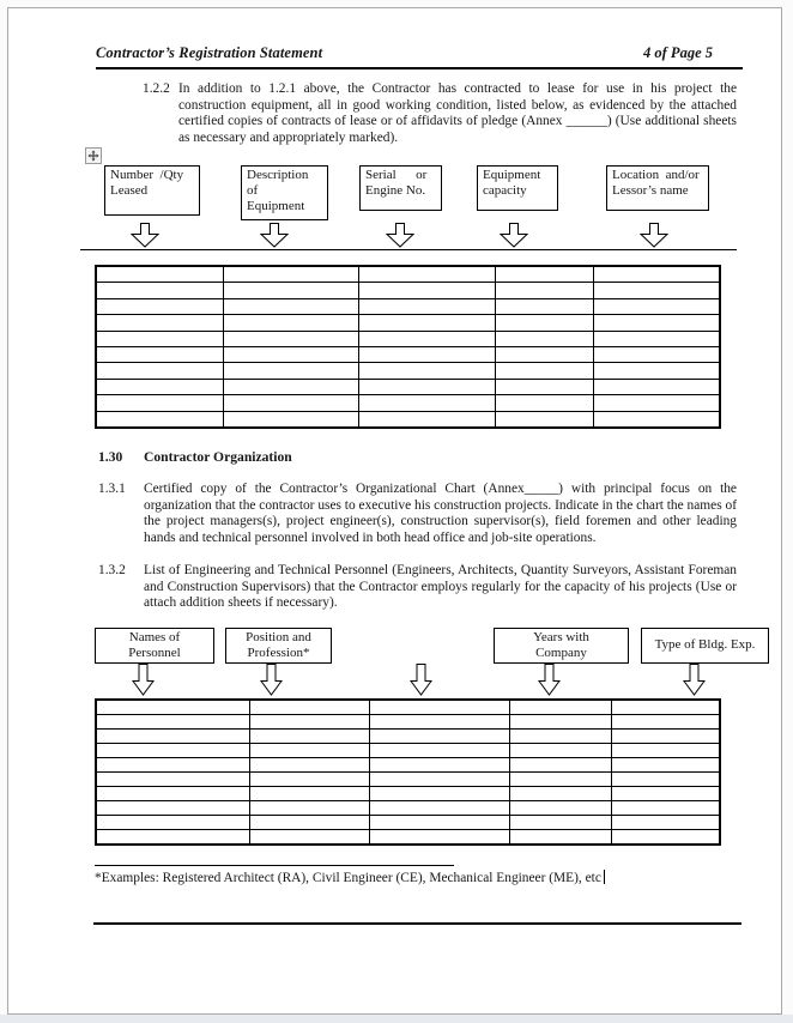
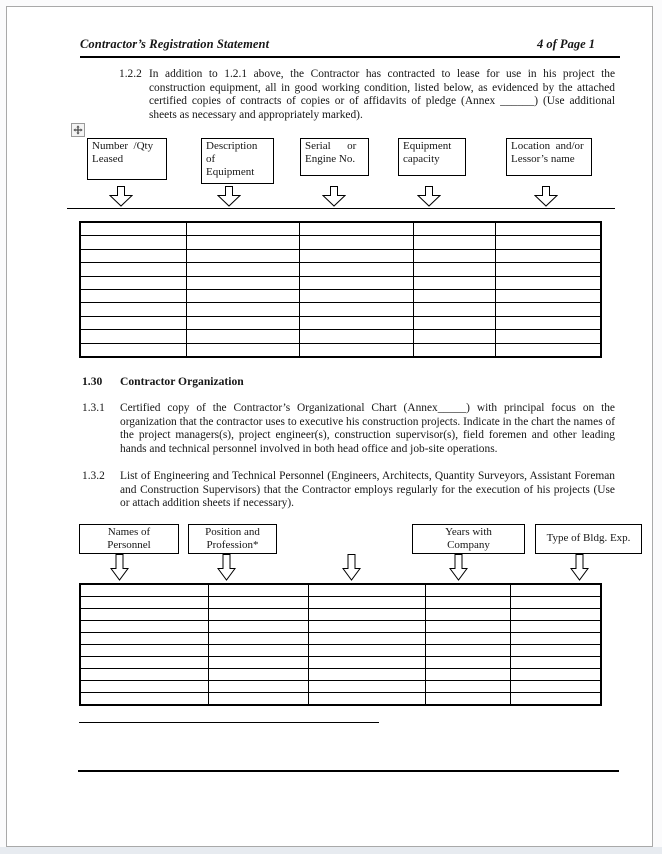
  Contractor’s Registration Statement
- 4 of Page 5
+ 4 of Page 1
  1.2.2
- In addition to 1.2.1 above, the Contractor has contracted to lease for use in his project the construction equipment, all in good working condition, listed below, as evidenced by the attached certified copies of contracts of lease or of affidavits of pledge (Annex ______) (Use additional sheets as necessary and appropriately marked).
+ In addition to 1.2.1 above, the Contractor has contracted to lease for use in his project the construction equipment, all in good working condition, listed below, as evidenced by the attached certified copies of contracts of copies or of affidavits of pledge (Annex ______) (Use additional sheets as necessary and appropriately marked).
  Number /Qty
  Leased
  Description
  of
  Equipment
  Serial or
  Engine No.
  Equipment
  capacity
  Location and/or
  Lessor’s name
  1.30
  Contractor Organization
  1.3.1
  Certified copy of the Contractor’s Organizational Chart (Annex_____) with principal focus on the organization that the contractor uses to executive his construction projects. Indicate in the chart the names of the project managers(s), project engineer(s), construction supervisor(s), field foremen and other leading hands and technical personnel involved in both head office and job-site operations.
  1.3.2
- List of Engineering and Technical Personnel (Engineers, Architects, Quantity Surveyors, Assistant Foreman and Construction Supervisors) that the Contractor employs regularly for the capacity of his projects (Use or attach addition sheets if necessary).
+ List of Engineering and Technical Personnel (Engineers, Architects, Quantity Surveyors, Assistant Foreman and Construction Supervisors) that the Contractor employs regularly for the execution of his projects (Use or attach addition sheets if necessary).
  Names of
  Personnel
  Position and
  Profession*
  Years with
  Company
  Type of Bldg. Exp.
- *Examples: Registered Architect (RA), Civil Engineer (CE), Mechanical Engineer (ME), etc
